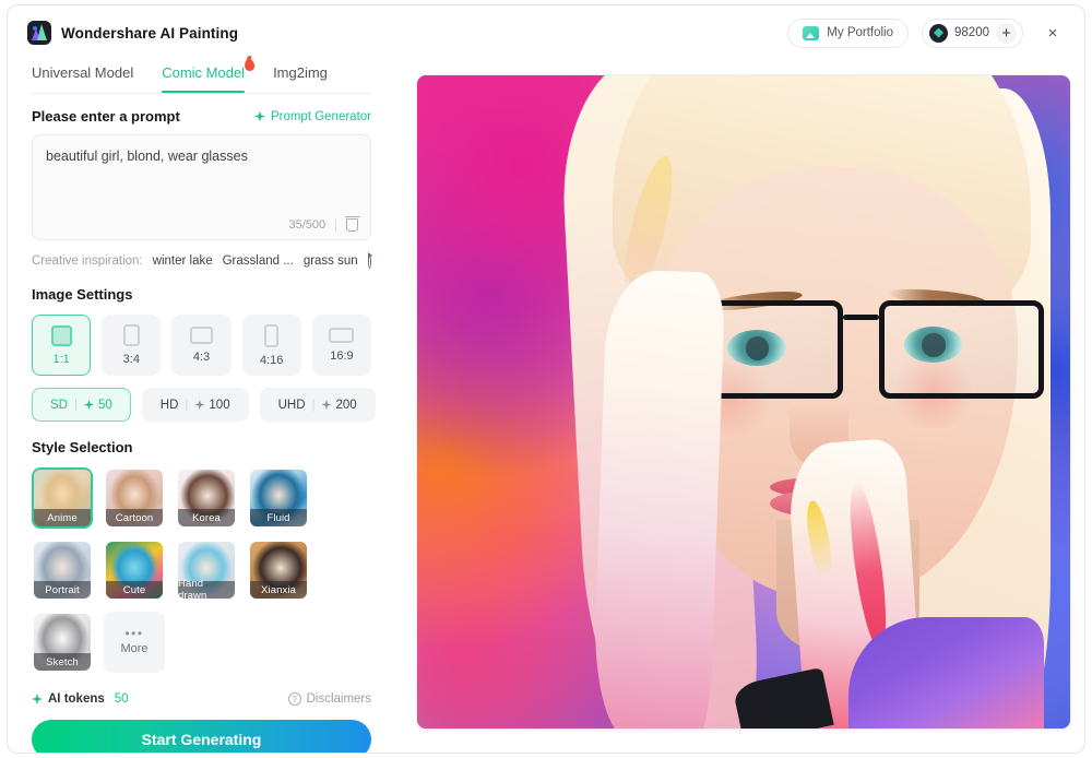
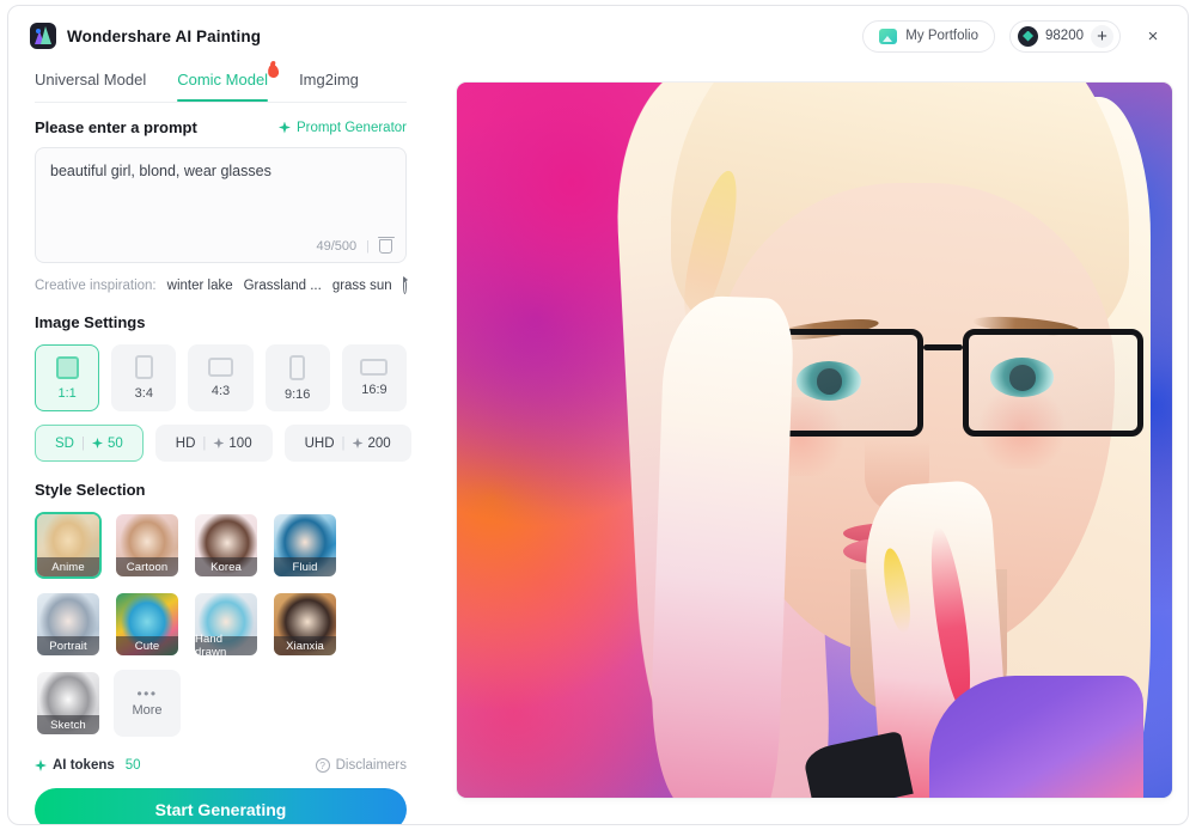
  Wondershare AI Painting
  My Portfolio
  98200
  +
  ×
  Universal Model
  Comic Model
  Img2img
  Please enter a prompt
  Prompt Generator
  beautiful girl, blond, wear glasses
- 35/500
+ 49/500
  |
  Creative inspiration:
  winter lake
  Grassland ...
  grass sun
  Image Settings
  1:1
  3:4
  4:3
- 4:16
+ 9:16
  16:9
  SD
  |
  50
  HD
  100
  UHD
  200
  Style Selection
  Anime
  Cartoon
  Korea
  Fluid
  Portrait
  Cute
  Hand drawn
  Xianxia
  Sketch
  •••
  More
  AI tokens
  50
  ?
  Disclaimers
  Start Generating
